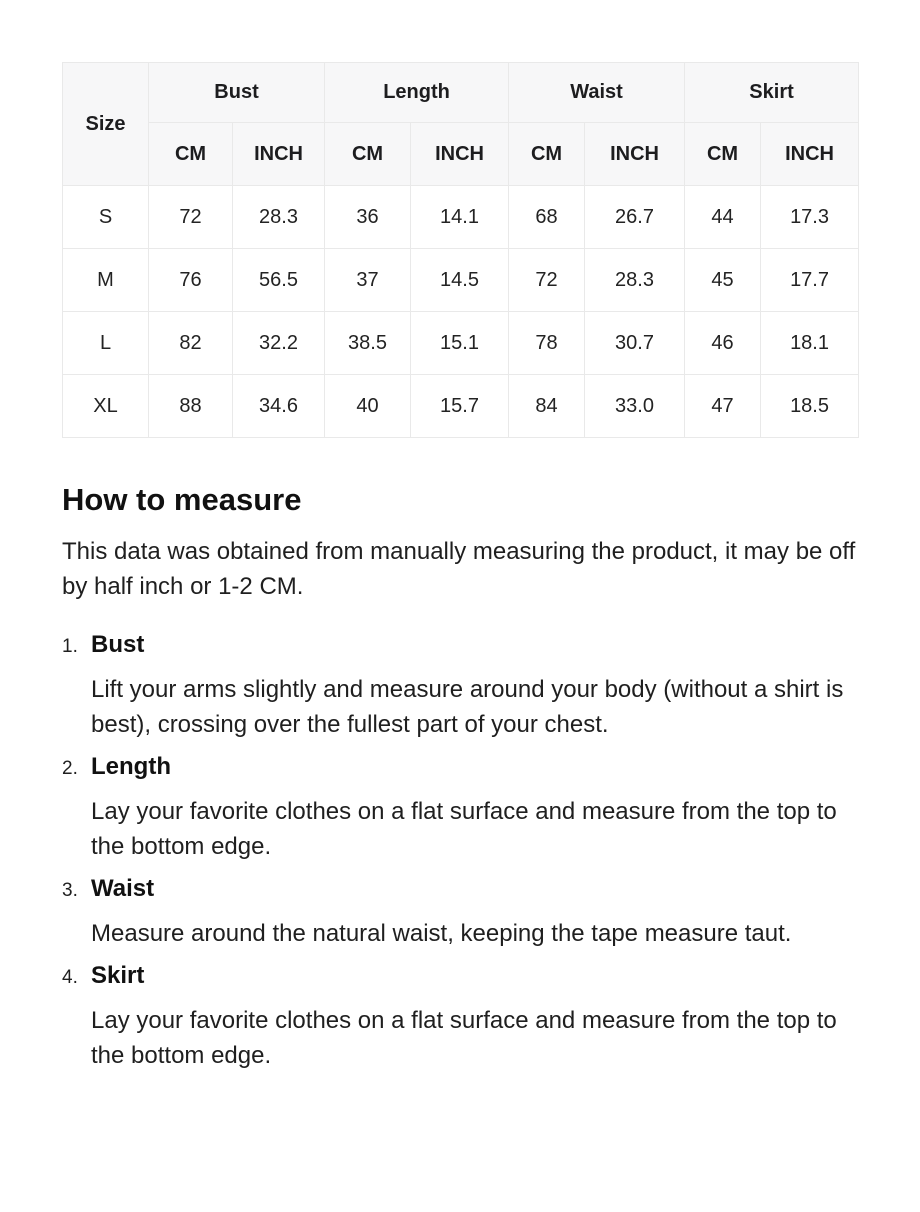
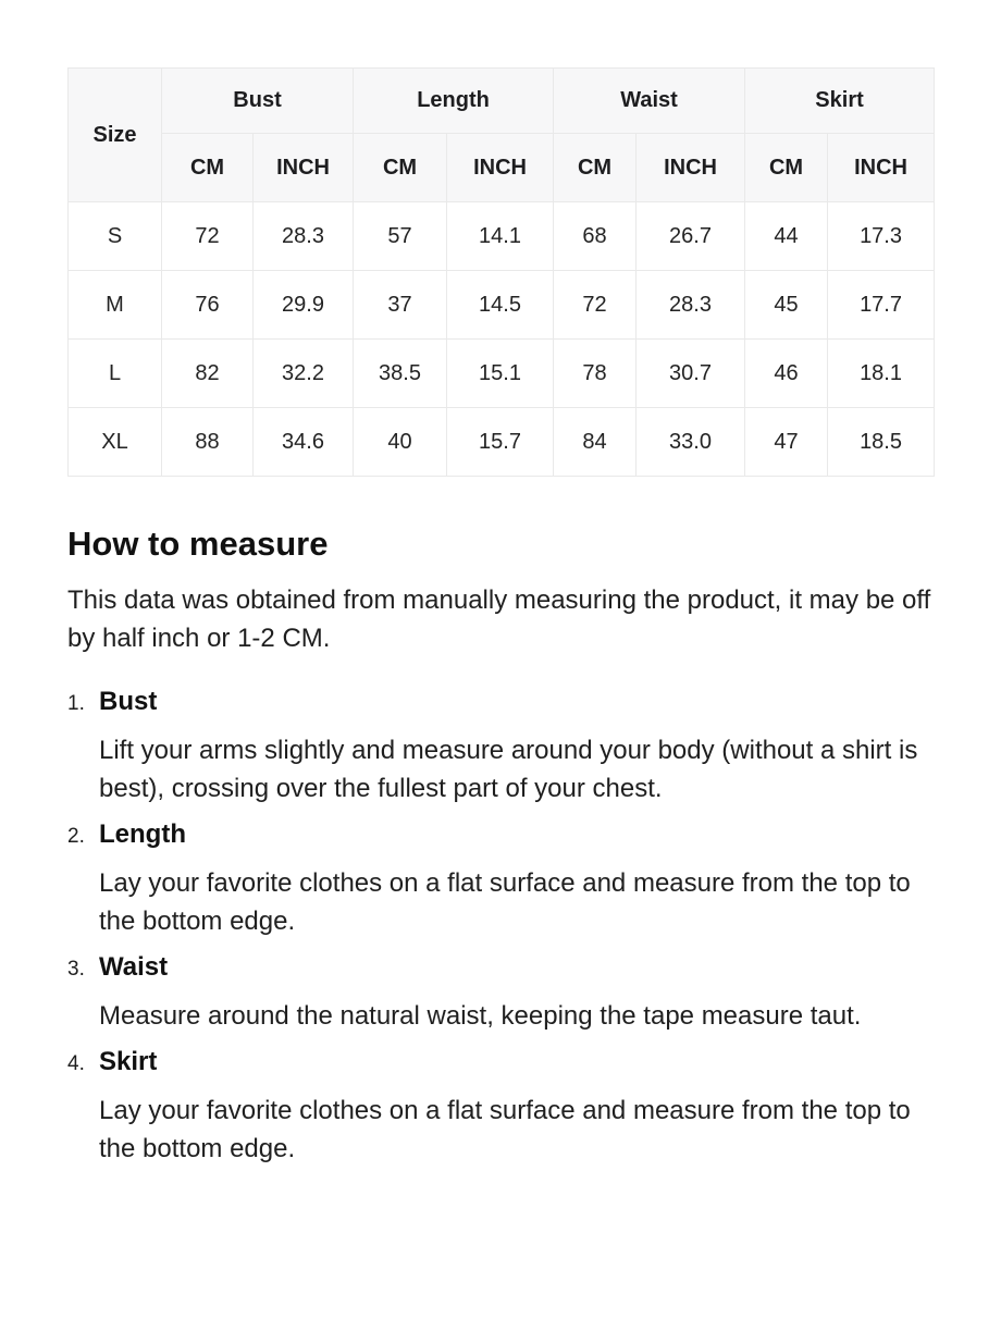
  Size	Bust	Length	Waist	Skirt
  CM	INCH	CM	INCH	CM	INCH	CM	INCH
- S	72	28.3	36	14.1	68	26.7	44	17.3
+ S	72	28.3	57	14.1	68	26.7	44	17.3
- M	76	56.5	37	14.5	72	28.3	45	17.7
+ M	76	29.9	37	14.5	72	28.3	45	17.7
  L	82	32.2	38.5	15.1	78	30.7	46	18.1
  XL	88	34.6	40	15.7	84	33.0	47	18.5
  How to measure
  This data was obtained from manually measuring the product, it may be off by half inch or 1-2 CM.
  1.
  Bust
  Lift your arms slightly and measure around your body (without a shirt is best), crossing over the fullest part of your chest.
  2.
  Length
  Lay your favorite clothes on a flat surface and measure from the top to the bottom edge.
  3.
  Waist
  Measure around the natural waist, keeping the tape measure taut.
  4.
  Skirt
  Lay your favorite clothes on a flat surface and measure from the top to the bottom edge.
